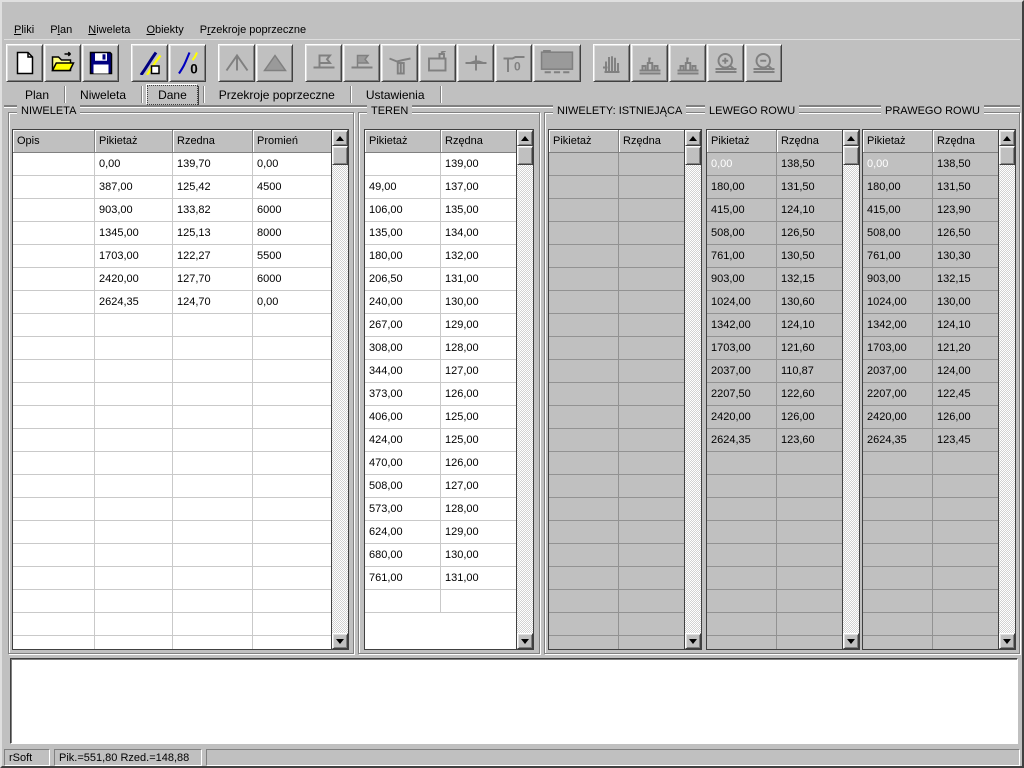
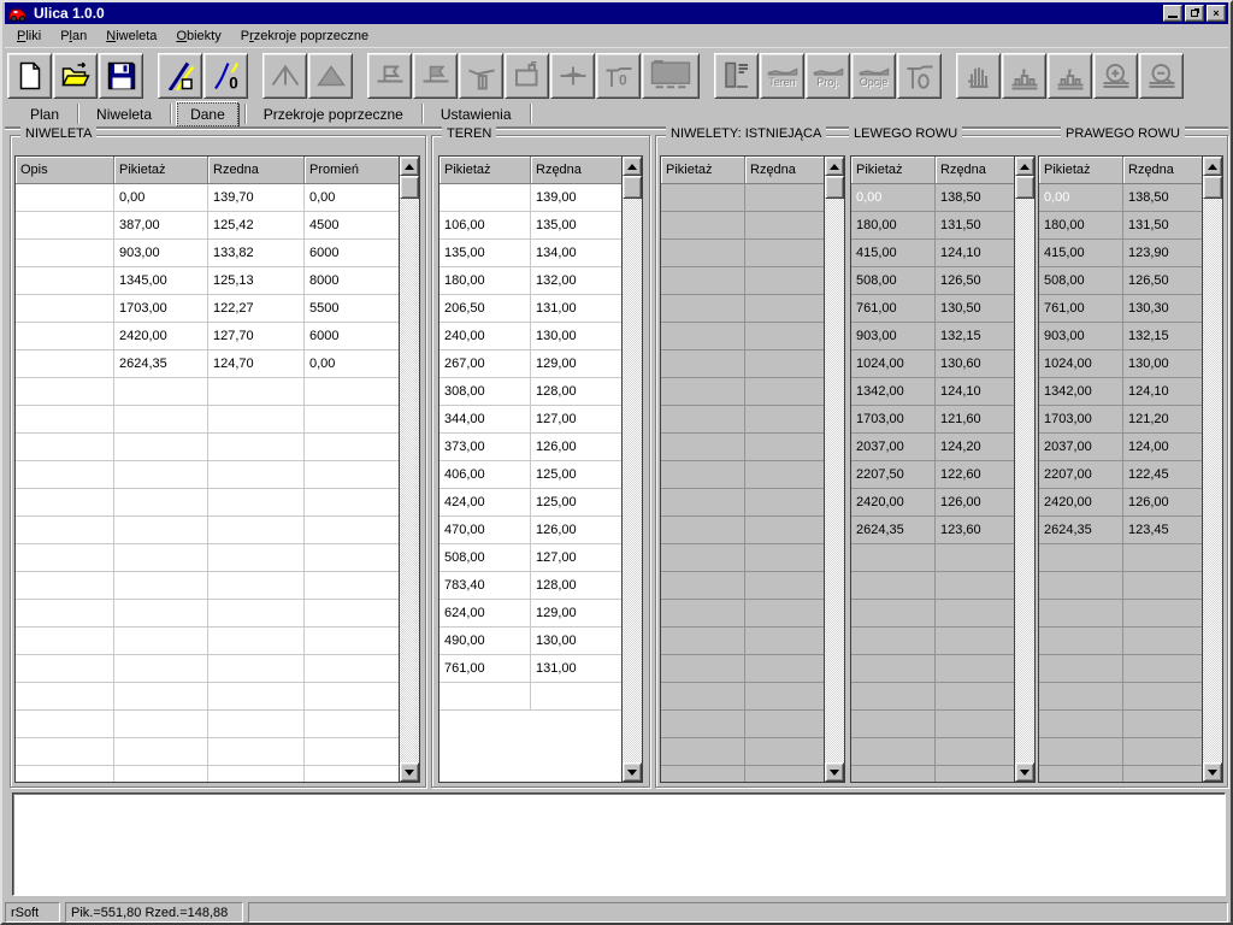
+ Ulica 1.0.0
+ ×
  Pliki
  Plan
  Niweleta
  Obiekty
  Przekroje poprzeczne
  0
  0
+ Teren
+ Proj.
+ Opcje
  Plan
  Niweleta
  Dane
  Przekroje poprzeczne
  Ustawienia
  NIWELETA
  TEREN
  NIWELETY: ISTNIEJĄCA
  LEWEGO ROWU
  PRAWEGO ROWU
  Opis
  Pikietaż
  Rzedna
  Promień
  0,00
  139,70
  0,00
  387,00
  125,42
  4500
  903,00
  133,82
  6000
  1345,00
  125,13
  8000
  1703,00
  122,27
  5500
  2420,00
  127,70
  6000
  2624,35
  124,70
  0,00
  Pikietaż
  Rzędna
  139,00
- 49,00
- 137,00
  106,00
  135,00
  135,00
  134,00
  180,00
  132,00
  206,50
  131,00
  240,00
  130,00
  267,00
  129,00
  308,00
  128,00
  344,00
  127,00
  373,00
  126,00
  406,00
  125,00
  424,00
  125,00
  470,00
  126,00
  508,00
  127,00
- 573,00
+ 783,40
  128,00
  624,00
  129,00
- 680,00
+ 490,00
  130,00
  761,00
  131,00
  Pikietaż
  Rzędna
  Pikietaż
  Rzędna
  0,00
  138,50
  180,00
  131,50
  415,00
  124,10
  508,00
  126,50
  761,00
  130,50
  903,00
  132,15
  1024,00
  130,60
  1342,00
  124,10
  1703,00
  121,60
  2037,00
- 110,87
+ 124,20
  2207,50
  122,60
  2420,00
  126,00
  2624,35
  123,60
  Pikietaż
  Rzędna
  0,00
  138,50
  180,00
  131,50
  415,00
  123,90
  508,00
  126,50
  761,00
  130,30
  903,00
  132,15
  1024,00
  130,00
  1342,00
  124,10
  1703,00
  121,20
  2037,00
  124,00
  2207,00
  122,45
  2420,00
  126,00
  2624,35
  123,45
  rSoft
  Pik.=551,80 Rzed.=148,88
